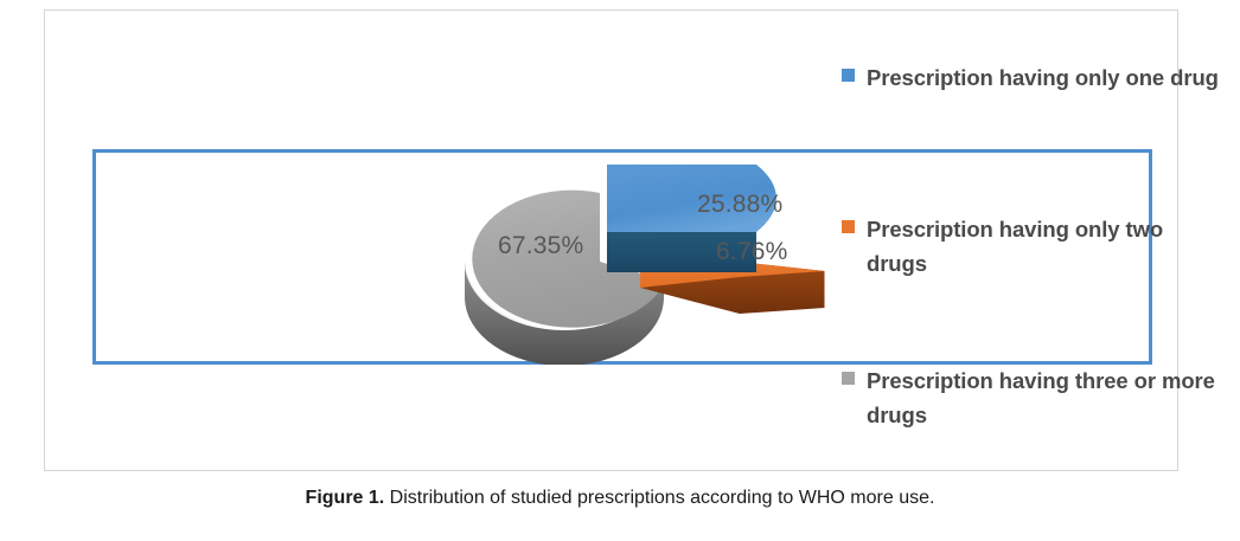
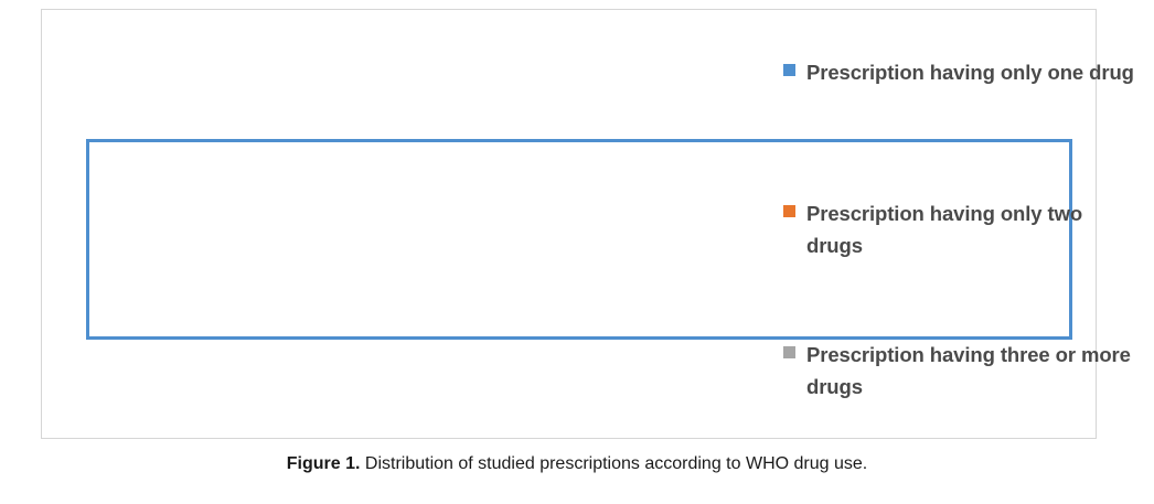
- 67.35%
- 25.88%
- 6.76%
  Prescription having only one drug
  Prescription having only two drugs
  Prescription having three or more drugs
- Figure 1. Distribution of studied prescriptions according to WHO more use.
+ Figure 1. Distribution of studied prescriptions according to WHO drug use.
